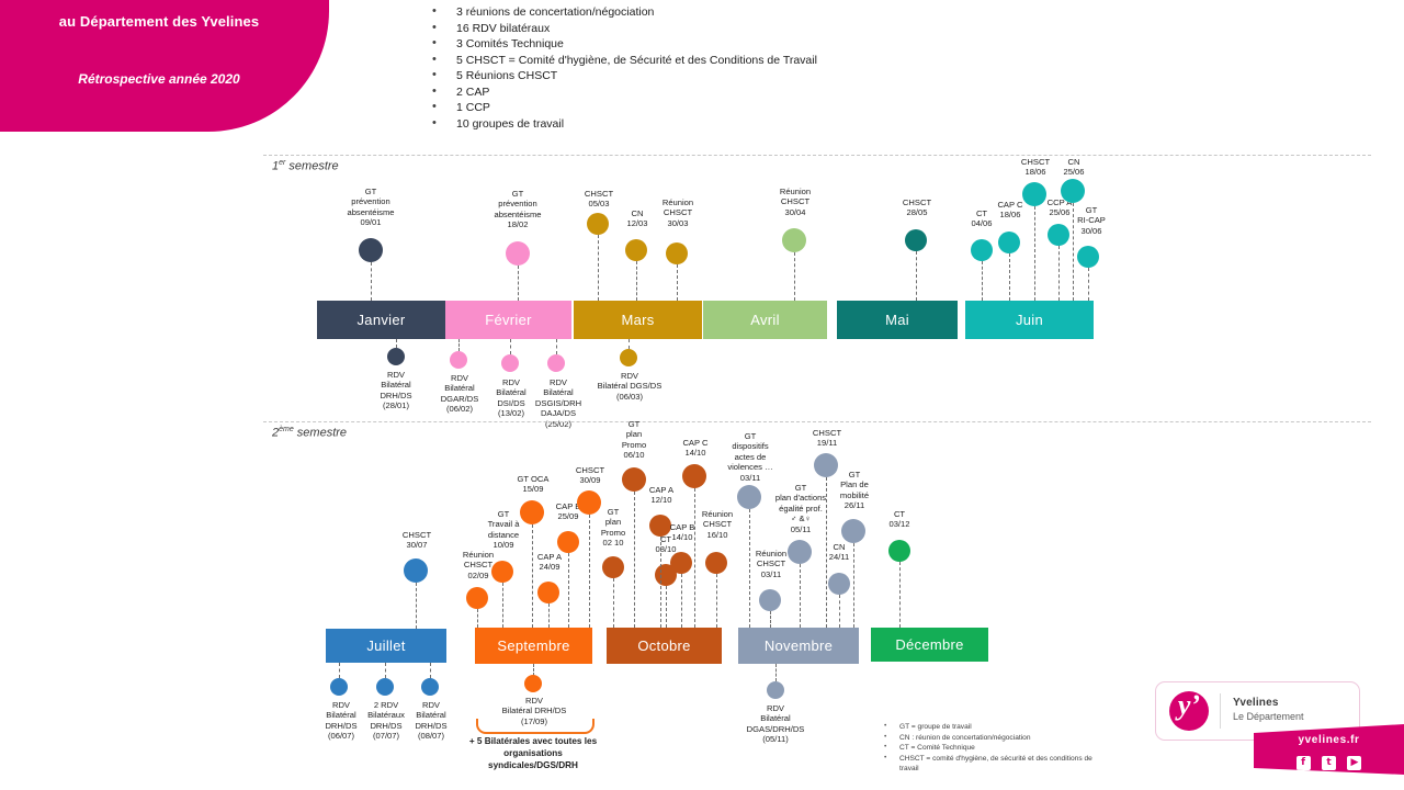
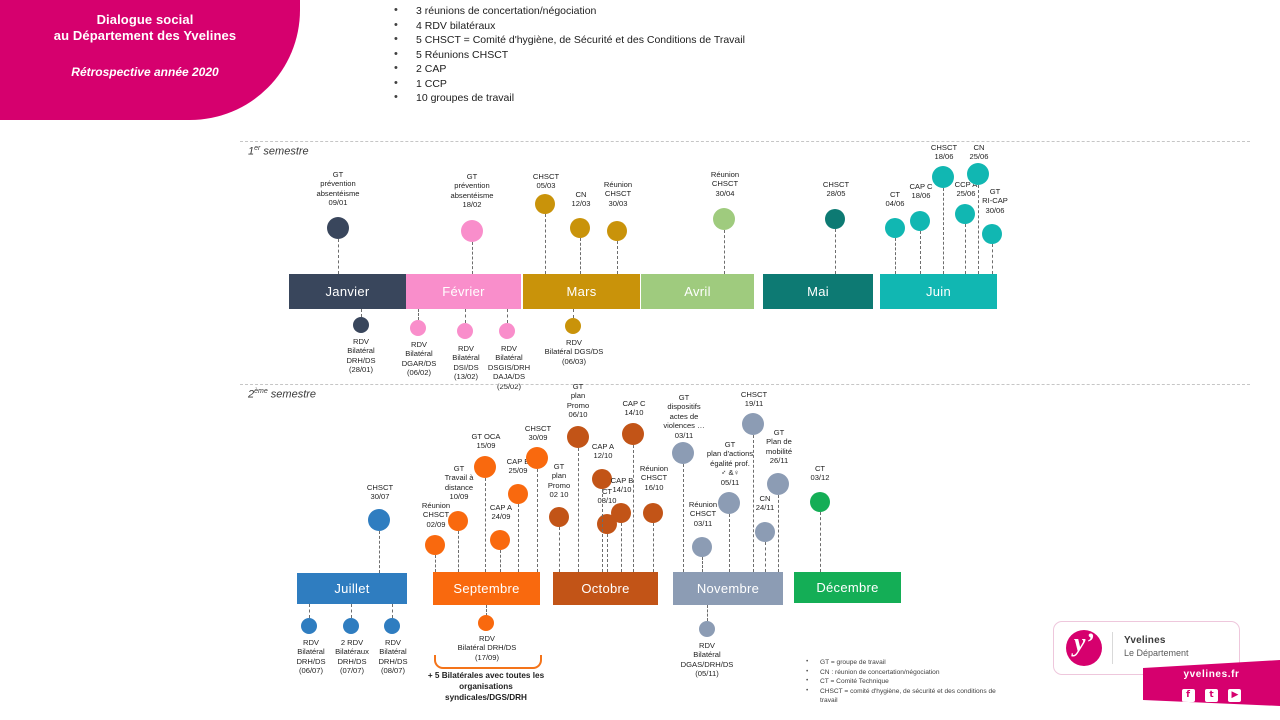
+ Dialogue social
  au Département des Yvelines
  Rétrospective année 2020
  3 réunions de concertation/négociation
- 16 RDV bilatéraux
+ 4 RDV bilatéraux
- 3 Comités Technique
  5 CHSCT = Comité d'hygiène, de Sécurité et des Conditions de Travail
  5 Réunions CHSCT
  2 CAP
  1 CCP
  10 groupes de travail
  1 semestre
  Janvier
  GT
  prévention
  absentéisme
  09/01
  RDV
  Bilatéral
  DRH/DS
  (28/01)
  Février
  GT
  prévention
  absentéisme
  18/02
  RDV
  Bilatéral
  DGAR/DS
  (06/02)
  RDV
  Bilatéral
  DSI/DS
  (13/02)
  RDV
  Bilatéral
  DSGIS/DRH
  DAJA/DS
  (25/02)
  Mars
  CHSCT
  05/03
  CN
  12/03
  Réunion
  CHSCT
  30/03
  RDV
  Bilatéral DGS/DS
  (06/03)
  Avril
  Réunion
  CHSCT
  30/04
  Mai
  CHSCT
  28/05
  Juin
  CT
  04/06
  CAP C
  18/06
  CHSCT
  18/06
  CCP
  25/06
  CN
  25/06
  GT
  RI-CAP
  30/06
  2 semestre
  Juillet
  CHSCT
  30/07
  RDV
  Bilatéral
  DRH/DS
  (06/07)
  2 RDV
  Bilatéraux
  DRH/DS
  (07/07)
  RDV
  Bilatéral
  DRH/DS
  (08/07)
  Septembre
  Réunion
  CHSCT
  02/09
  GT
  Travail à
  distance
  10/09
  GT OCA
  15/09
  CAP A
  24/09
  CAP
  25/09
  CHSCT
  30/09
  RDV
  Bilatéral DRH/DS
  (17/09)
  Octobre
  GT
  plan
  Promo
  02 10
  GT
  plan
  Promo
  06/10
  CT
  08/10
  CAP A
  12/10
  CAP B
  14/10
  CAP C
  14/10
  Réunion
  CHSCT
  16/10
  Novembre
  GT
  dispositifs
  actes de
  violences …
  03/11
  Réunion
  CHSCT
  03/11
  GT
  plan d'actions
  égalité prof.
  ♂ &♀
  05/11
  CHSCT
  19/11
  CN
  24/11
  GT
  Plan de
  mobilité
  26/11
  RDV
  Bilatéral
  DGAS/DRH/DS
  (05/11)
  Décembre
  CT
  03/12
  + 5 Bilatérales avec toutes les organisations syndicales/DGS/DRH
  y’
  Yvelines
  Le Département
  yvelines.fr
  f t ▶
